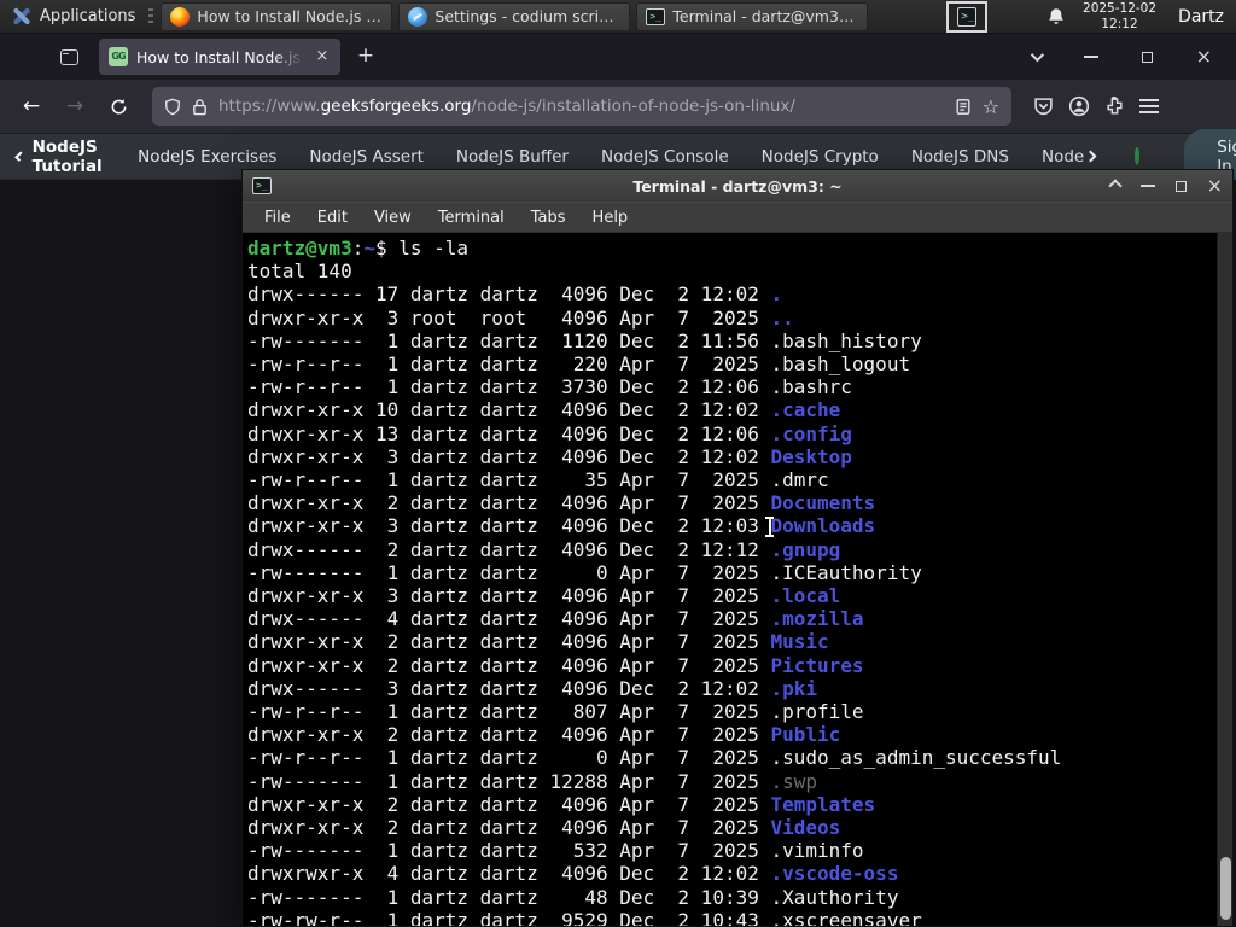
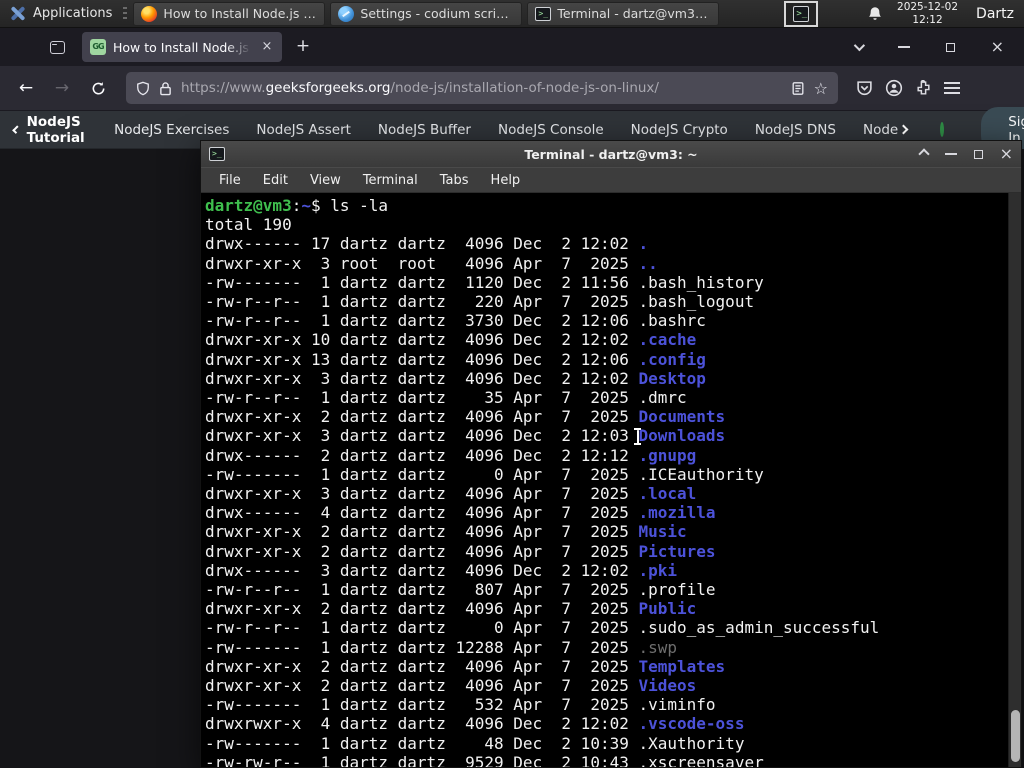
  Applications
  How to Install Node.js o..
  Settings - codium script.
  >_
  Terminal - dartz@vm3: ~
  >_
  2025-12-02
  12:12
  Dartz
  GG
  How to Install Node.js
  ×
  +
  ×
  ←
  →
  https://www.geeksforgeeks.org/node-js/installation-of-node-js-on-linux/
  ☆
  NodeJS Tutorial
  NodeJS Exercises
  NodeJS Assert
  NodeJS Buffer
  NodeJS Console
  NodeJS Crypto
  NodeJS DNS
  Node
  >_
  Terminal - dartz@vm3: ~
  ×
  File
  Edit
  View
  Terminal
  Tabs
  Help
  dartz@vm3:~$ ls -la
- total 140
+ total 190
  drwx------ 17 dartz dartz 4096 Dec 2 12:02 .
  drwxr-xr-x 3 root root 4096 Apr 7 2025 ..
  -rw------- 1 dartz dartz 1120 Dec 2 11:56 .bash_history
  -rw-r--r-- 1 dartz dartz 220 Apr 7 2025 .bash_logout
  -rw-r--r-- 1 dartz dartz 3730 Dec 2 12:06 .bashrc
  drwxr-xr-x 10 dartz dartz 4096 Dec 2 12:02 .cache
  drwxr-xr-x 13 dartz dartz 4096 Dec 2 12:06 .config
  drwxr-xr-x 3 dartz dartz 4096 Dec 2 12:02 Desktop
  -rw-r--r-- 1 dartz dartz 35 Apr 7 2025 .dmrc
  drwxr-xr-x 2 dartz dartz 4096 Apr 7 2025 Documents
  drwxr-xr-x 3 dartz dartz 4096 Dec 2 12:03 Downloads
  drwx------ 2 dartz dartz 4096 Dec 2 12:12 .gnupg
  -rw------- 1 dartz dartz 0 Apr 7 2025 .ICEauthority
  drwxr-xr-x 3 dartz dartz 4096 Apr 7 2025 .local
  drwx------ 4 dartz dartz 4096 Apr 7 2025 .mozilla
  drwxr-xr-x 2 dartz dartz 4096 Apr 7 2025 Music
  drwxr-xr-x 2 dartz dartz 4096 Apr 7 2025 Pictures
  drwx------ 3 dartz dartz 4096 Dec 2 12:02 .pki
  -rw-r--r-- 1 dartz dartz 807 Apr 7 2025 .profile
  drwxr-xr-x 2 dartz dartz 4096 Apr 7 2025 Public
  -rw-r--r-- 1 dartz dartz 0 Apr 7 2025 .sudo_as_admin_successful
  -rw------- 1 dartz dartz 12288 Apr 7 2025 .swp
  drwxr-xr-x 2 dartz dartz 4096 Apr 7 2025 Templates
  drwxr-xr-x 2 dartz dartz 4096 Apr 7 2025 Videos
  -rw------- 1 dartz dartz 532 Apr 7 2025 .viminfo
  drwxrwxr-x 4 dartz dartz 4096 Dec 2 12:02 .vscode-oss
  -rw------- 1 dartz dartz 48 Dec 2 10:39 .Xauthority
  -rw-rw-r-- 1 dartz dartz 9529 Dec 2 10:43 .xscreensaver
